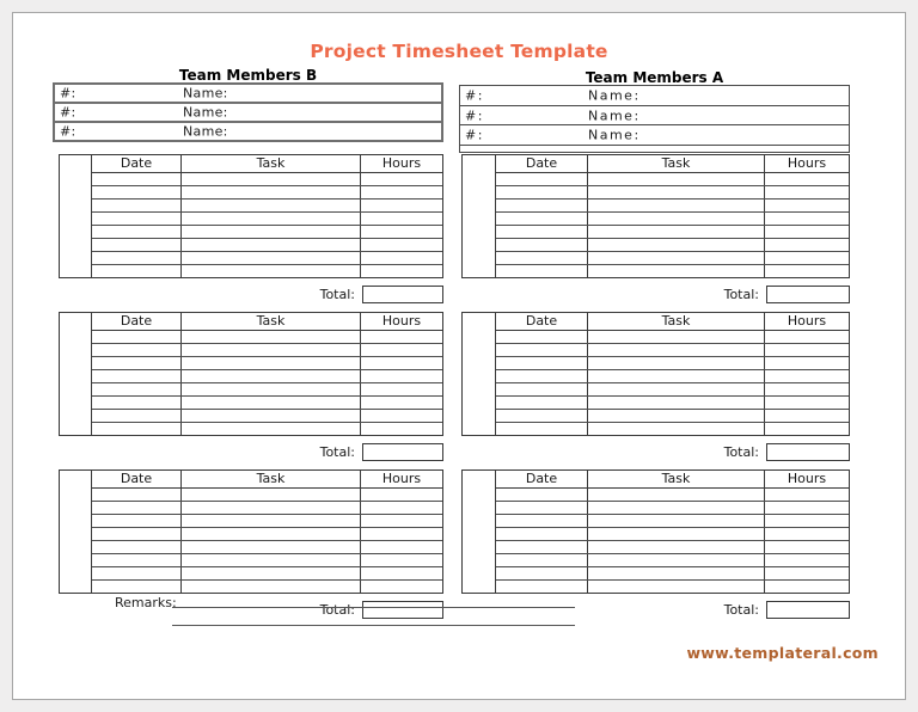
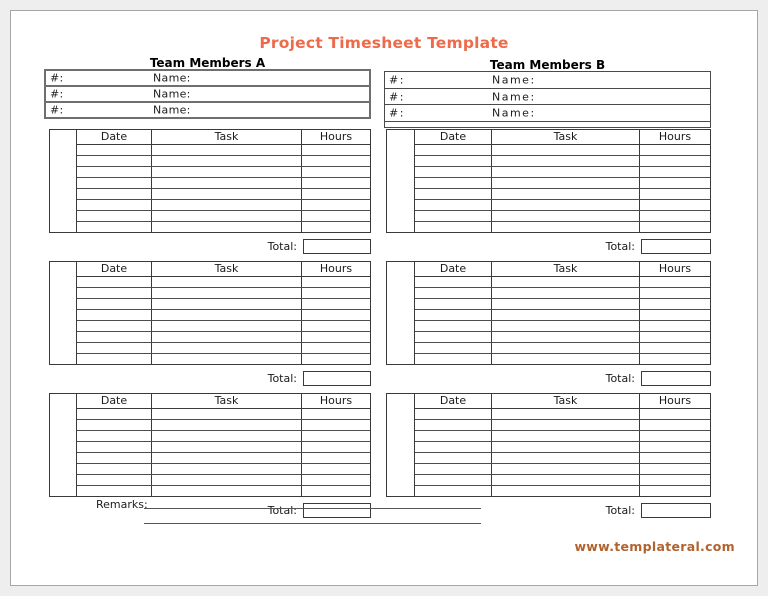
  Project Timesheet Template
- Team Members B
+ Team Members A
  #:
  Name:
  #:
  Name:
  #:
  Name:
  Date
  Task
  Hours
  Total:
  Date
  Task
  Hours
  Total:
  Date
  Task
  Hours
  Total:
- Team Members A
+ Team Members B
  #:
  Name:
  #:
  Name:
  #:
  Name:
  Date
  Task
  Hours
  Total:
  Date
  Task
  Hours
  Total:
  Date
  Task
  Hours
  Total:
  Remarks:
  www.templateral.com
